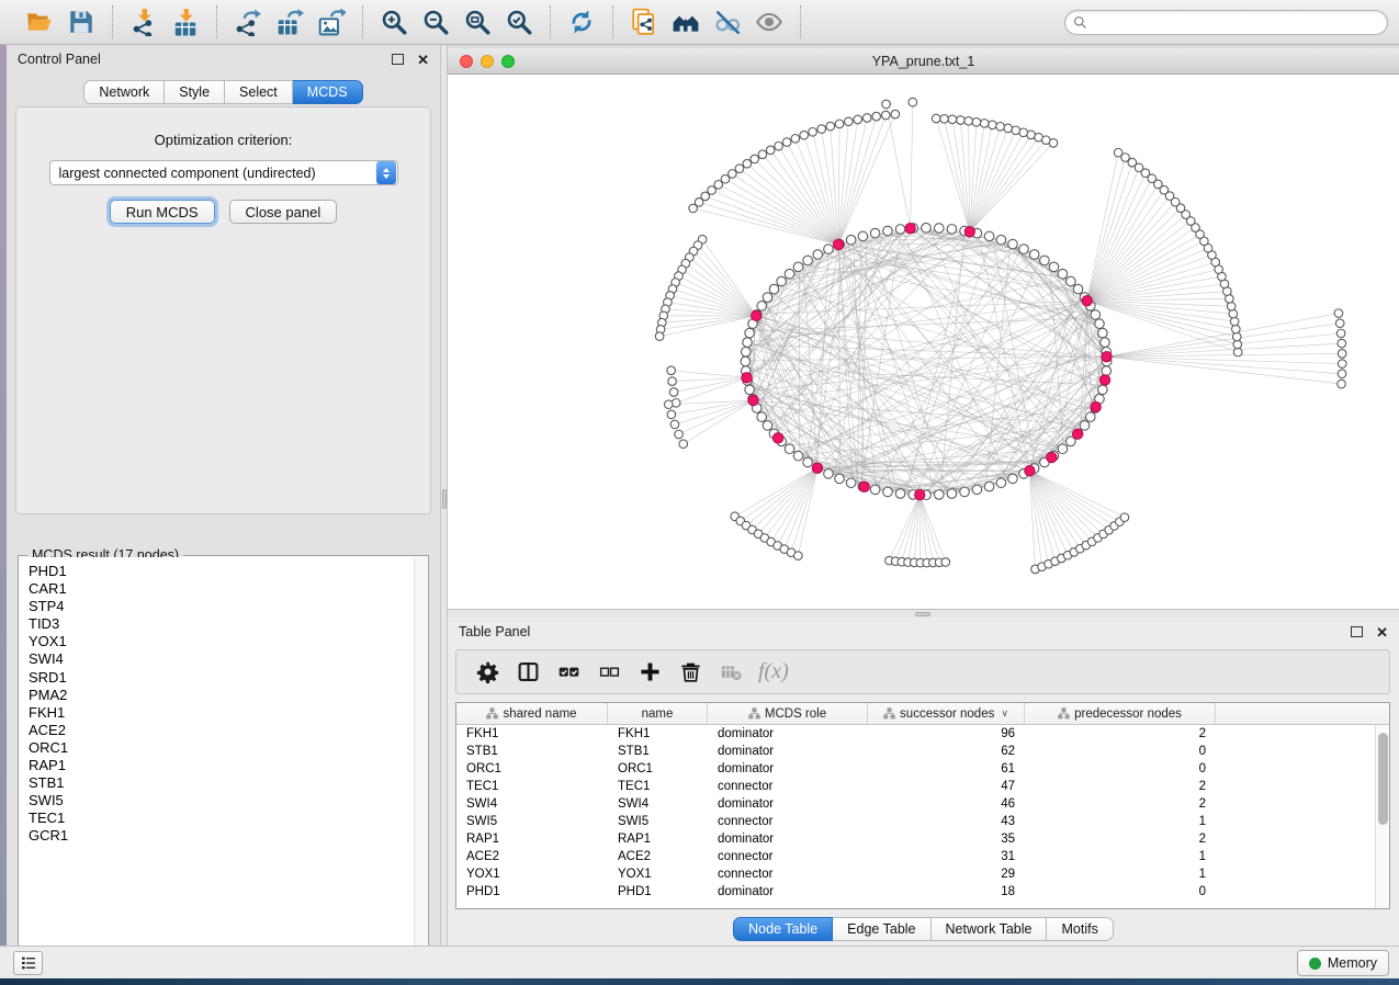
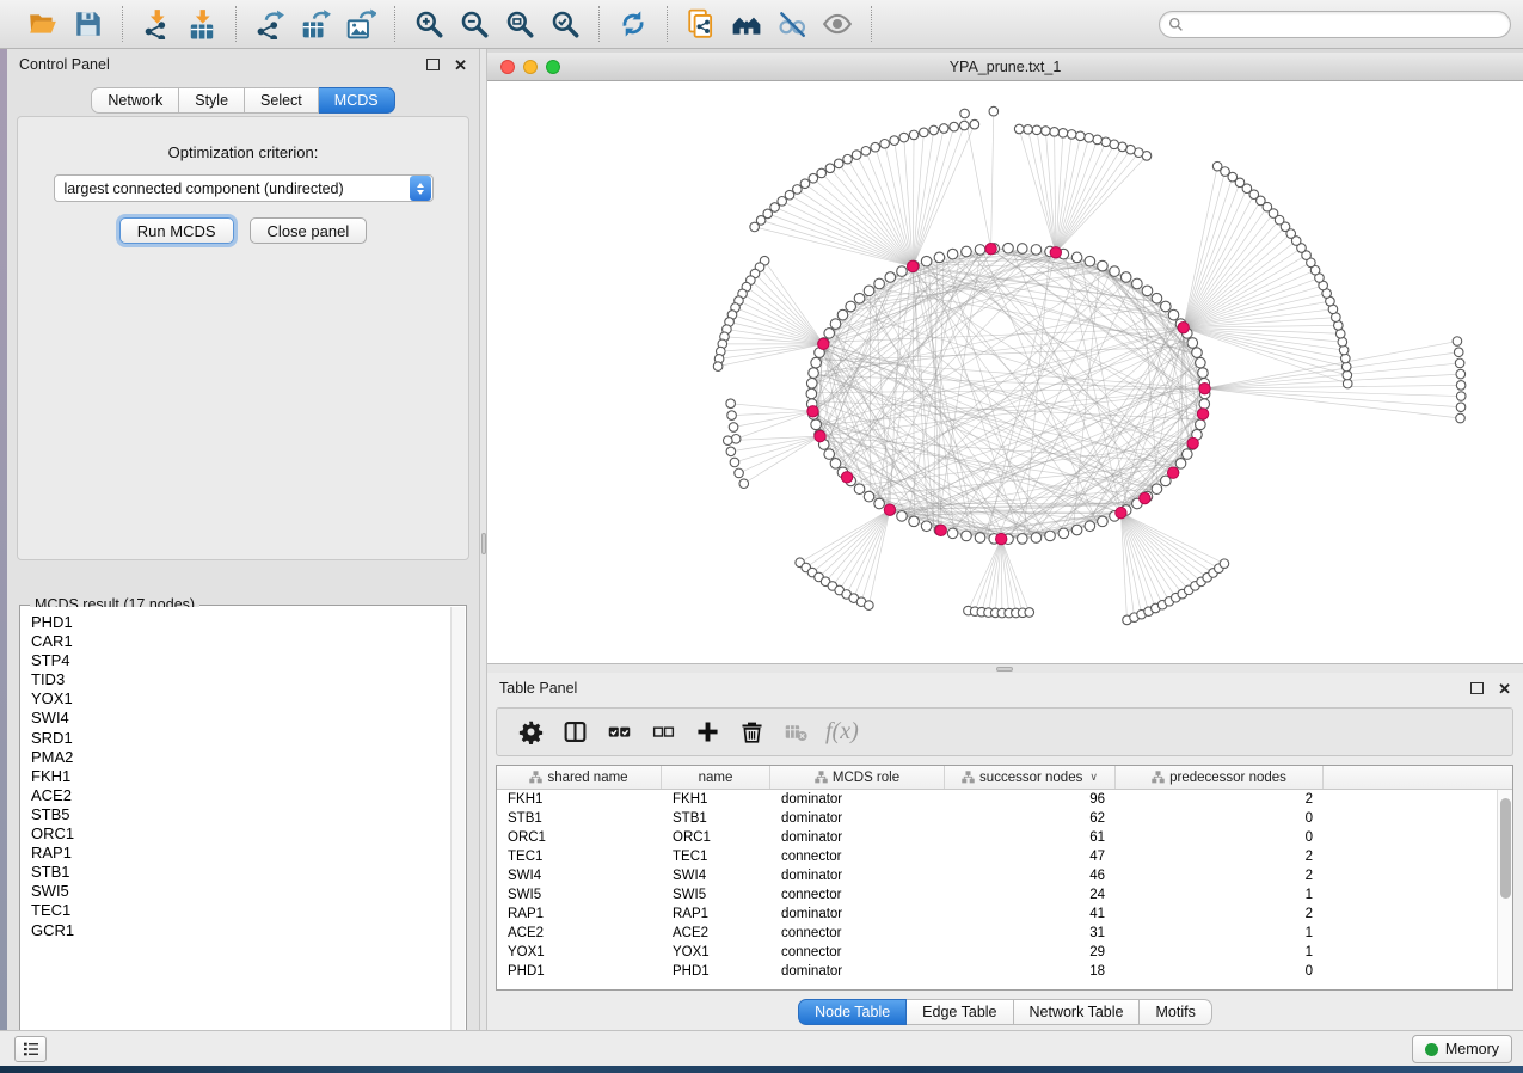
  Control Panel
  ✕
  Network
  Style
  Select
  MCDS
  Optimization criterion:
  largest connected component (undirected)
  Run MCDS
  Close panel
  MCDS result (17 nodes)
  PHD1
  CAR1
  STP4
  TID3
  YOX1
  SWI4
  SRD1
  PMA2
  FKH1
  ACE2
+ STB5
  ORC1
  RAP1
  STB1
  SWI5
  TEC1
  GCR1
  YPA_prune.txt_1
  Table Panel
  ✕
  f(x)
  shared name
  name
  MCDS role
  successor nodes
  ∨
  predecessor nodes
  FKH1
  FKH1
  dominator
  96
  2
  STB1
  STB1
  dominator
  62
  0
  ORC1
  ORC1
  dominator
  61
  0
  TEC1
  TEC1
  connector
  47
  2
  SWI4
  SWI4
  dominator
  46
  2
  SWI5
  SWI5
  connector
- 43
+ 24
  1
  RAP1
  RAP1
  dominator
- 35
+ 41
  2
  ACE2
  ACE2
  connector
  31
  1
  YOX1
  YOX1
  connector
  29
  1
  PHD1
  PHD1
  dominator
  18
  0
  Node Table
  Edge Table
  Network Table
  Motifs
  Memory
